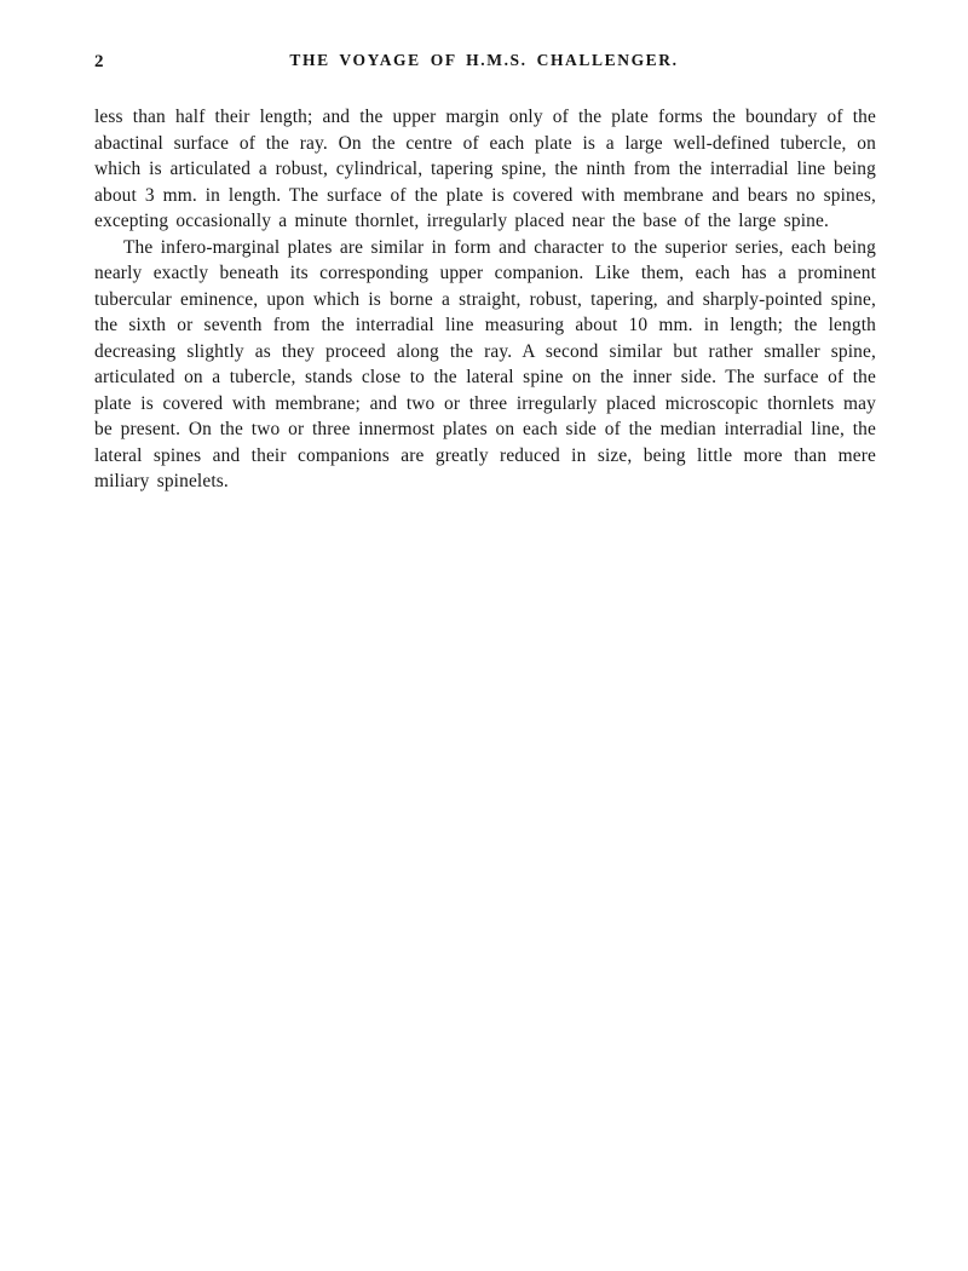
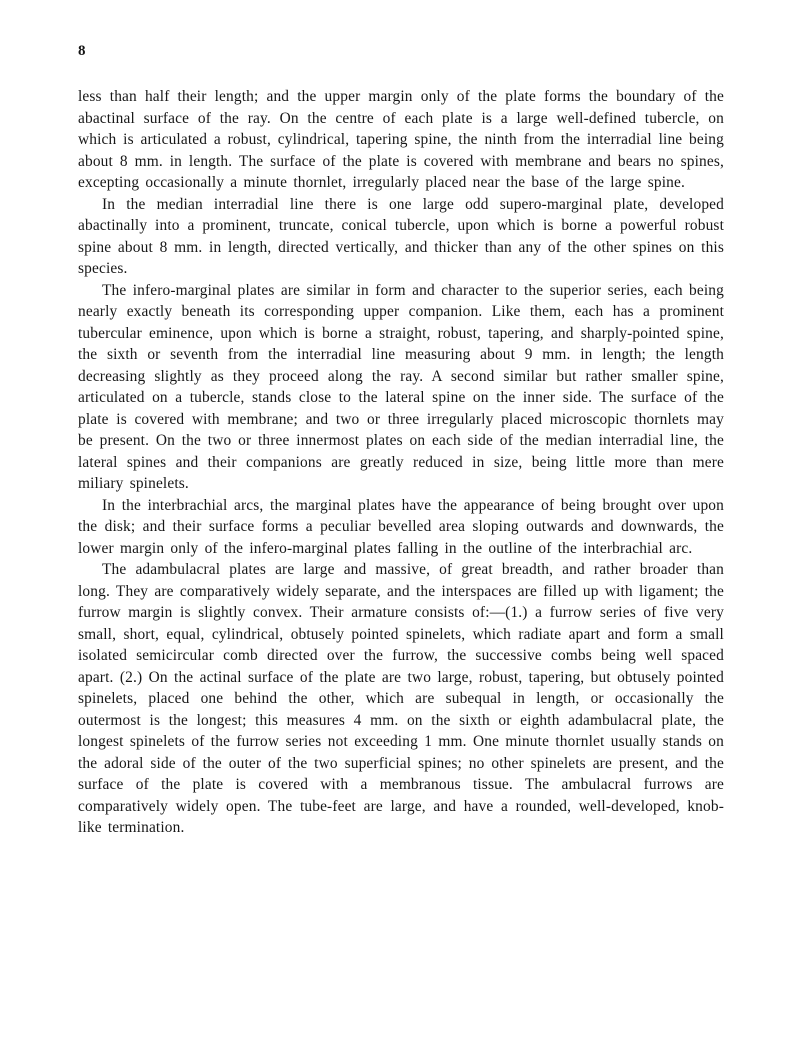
- 2
+ 8
- THE VOYAGE OF H.M.S. CHALLENGER.
- less than half their length; and the upper margin only of the plate forms the boundary of the abactinal surface of the ray. On the centre of each plate is a large well-defined tubercle, on which is articulated a robust, cylindrical, tapering spine, the ninth from the interradial line being about 3 mm. in length. The surface of the plate is covered with membrane and bears no spines, excepting occasionally a minute thornlet, irregularly placed near the base of the large spine.
+ less than half their length; and the upper margin only of the plate forms the boundary of the abactinal surface of the ray. On the centre of each plate is a large well-defined tubercle, on which is articulated a robust, cylindrical, tapering spine, the ninth from the interradial line being about 8 mm. in length. The surface of the plate is covered with membrane and bears no spines, excepting occasionally a minute thornlet, irregularly placed near the base of the large spine.
+ In the median interradial line there is one large odd supero-marginal plate, developed abactinally into a prominent, truncate, conical tubercle, upon which is borne a powerful robust spine about 8 mm. in length, directed vertically, and thicker than any of the other spines on this species.
- The infero-marginal plates are similar in form and character to the superior series, each being nearly exactly beneath its corresponding upper companion. Like them, each has a prominent tubercular eminence, upon which is borne a straight, robust, tapering, and sharply-pointed spine, the sixth or seventh from the interradial line measuring about 10 mm. in length; the length decreasing slightly as they proceed along the ray. A second similar but rather smaller spine, articulated on a tubercle, stands close to the lateral spine on the inner side. The surface of the plate is covered with membrane; and two or three irregularly placed microscopic thornlets may be present. On the two or three innermost plates on each side of the median interradial line, the lateral spines and their companions are greatly reduced in size, being little more than mere miliary spinelets.
+ The infero-marginal plates are similar in form and character to the superior series, each being nearly exactly beneath its corresponding upper companion. Like them, each has a prominent tubercular eminence, upon which is borne a straight, robust, tapering, and sharply-pointed spine, the sixth or seventh from the interradial line measuring about 9 mm. in length; the length decreasing slightly as they proceed along the ray. A second similar but rather smaller spine, articulated on a tubercle, stands close to the lateral spine on the inner side. The surface of the plate is covered with membrane; and two or three irregularly placed microscopic thornlets may be present. On the two or three innermost plates on each side of the median interradial line, the lateral spines and their companions are greatly reduced in size, being little more than mere miliary spinelets.
+ In the interbrachial arcs, the marginal plates have the appearance of being brought over upon the disk; and their surface forms a peculiar bevelled area sloping outwards and downwards, the lower margin only of the infero-marginal plates falling in the outline of the interbrachial arc.
+ The adambulacral plates are large and massive, of great breadth, and rather broader than long. They are comparatively widely separate, and the interspaces are filled up with ligament; the furrow margin is slightly convex. Their armature consists of:—(1.) a furrow series of five very small, short, equal, cylindrical, obtusely pointed spinelets, which radiate apart and form a small isolated semicircular comb directed over the furrow, the successive combs being well spaced apart. (2.) On the actinal surface of the plate are two large, robust, tapering, but obtusely pointed spinelets, placed one behind the other, which are subequal in length, or occasionally the outermost is the longest; this measures 4 mm. on the sixth or eighth adambulacral plate, the longest spinelets of the furrow series not exceeding 1 mm. One minute thornlet usually stands on the adoral side of the outer of the two superficial spines; no other spinelets are present, and the surface of the plate is covered with a membranous tissue. The ambulacral furrows are comparatively widely open. The tube-feet are large, and have a rounded, well-developed, knob-like termination.
